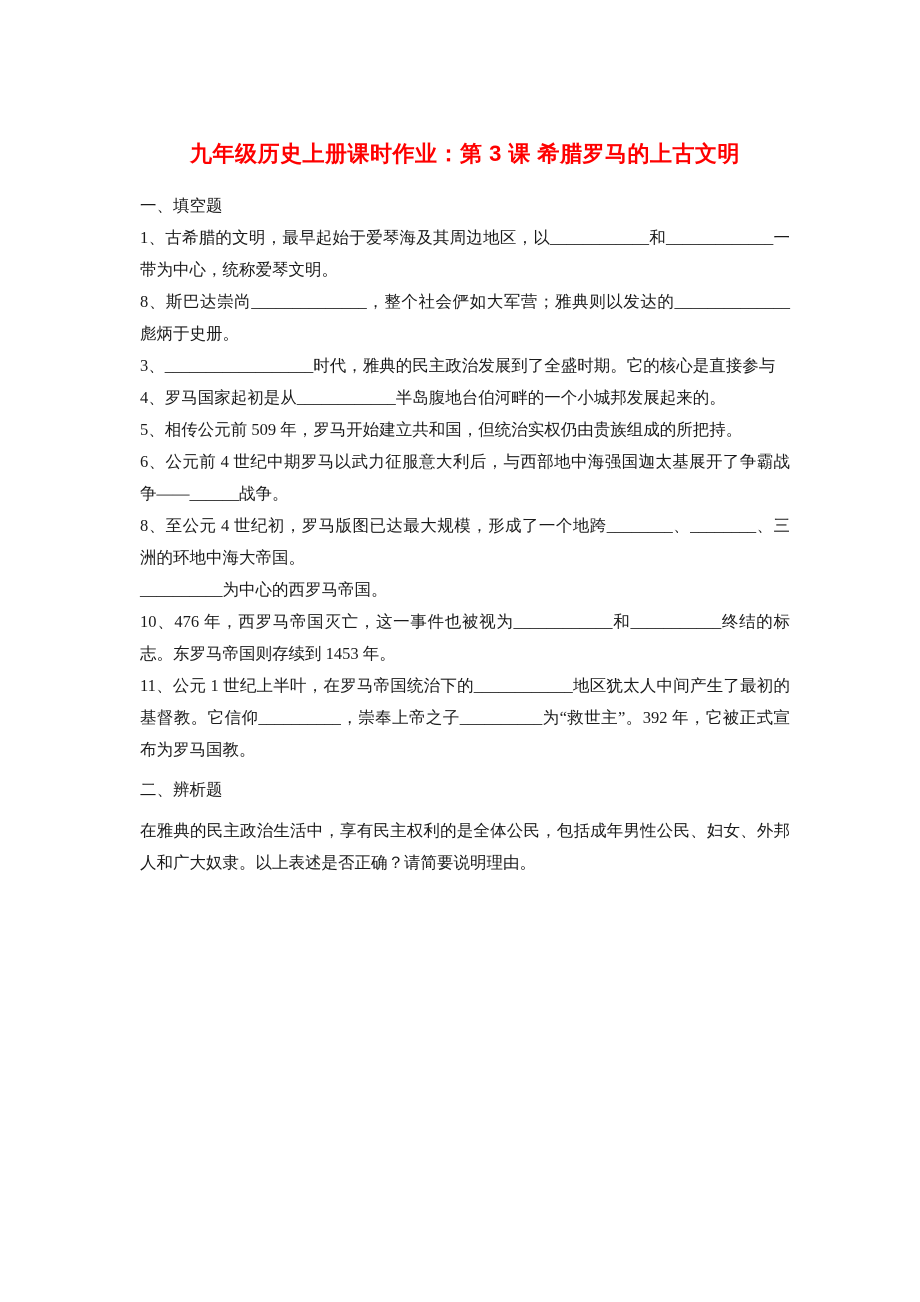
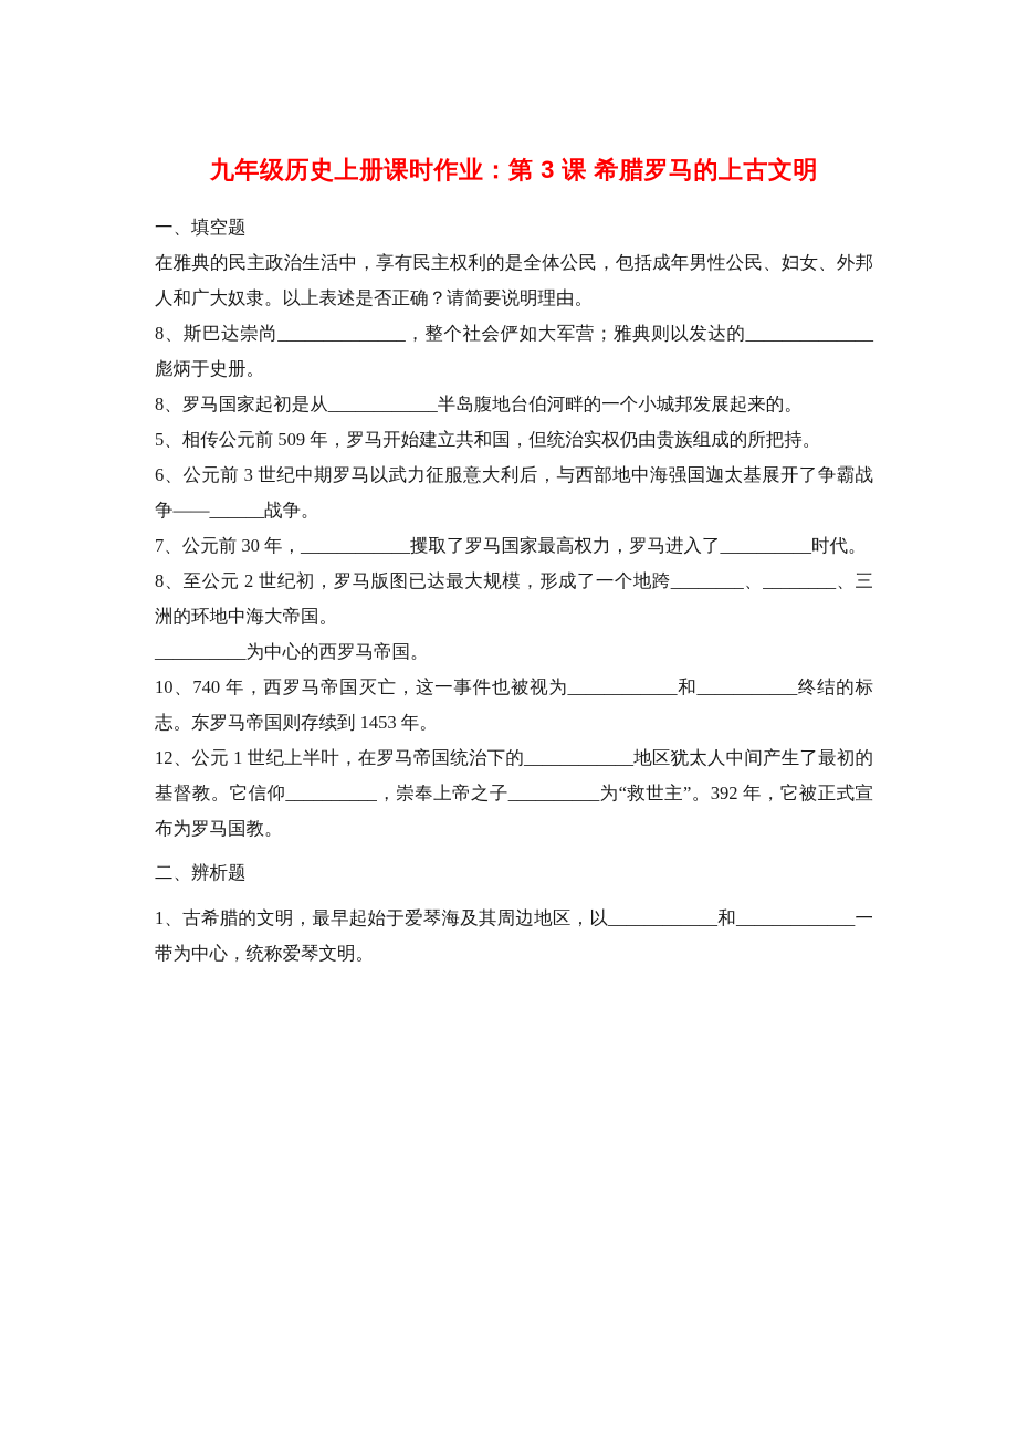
  九年级历史上册课时作业：第 3 课 希腊罗马的上古文明
  一、填空题
- 1、古希腊的文明，最早起始于爱琴海及其周边地区，以____________和_____________一带为中心，统称爱琴文明。
+ 在雅典的民主政治生活中，享有民主权利的是全体公民，包括成年男性公民、妇女、外邦人和广大奴隶。以上表述是否正确？请简要说明理由。
  8、斯巴达崇尚______________，整个社会俨如大军营；雅典则以发达的______________彪炳于史册。
- 3、__________________时代，雅典的民主政治发展到了全盛时期。它的核心是直接参与
- 4、罗马国家起初是从____________半岛腹地台伯河畔的一个小城邦发展起来的。
+ 8、罗马国家起初是从____________半岛腹地台伯河畔的一个小城邦发展起来的。
  5、相传公元前 509 年，罗马开始建立共和国，但统治实权仍由贵族组成的所把持。
- 6、公元前 4 世纪中期罗马以武力征服意大利后，与西部地中海强国迦太基展开了争霸战争——______战争。
+ 6、公元前 3 世纪中期罗马以武力征服意大利后，与西部地中海强国迦太基展开了争霸战争——______战争。
+ 7、公元前 30 年，____________攫取了罗马国家最高权力，罗马进入了__________时代。
- 8、至公元 4 世纪初，罗马版图已达最大规模，形成了一个地跨________、________、三洲的环地中海大帝国。
+ 8、至公元 2 世纪初，罗马版图已达最大规模，形成了一个地跨________、________、三洲的环地中海大帝国。
  __________为中心的西罗马帝国。
- 10、476 年，西罗马帝国灭亡，这一事件也被视为____________和___________终结的标志。东罗马帝国则存续到 1453 年。
+ 10、740 年，西罗马帝国灭亡，这一事件也被视为____________和___________终结的标志。东罗马帝国则存续到 1453 年。
- 11、公元 1 世纪上半叶，在罗马帝国统治下的____________地区犹太人中间产生了最初的基督教。它信仰__________，崇奉上帝之子__________为“救世主”。392 年，它被正式宣布为罗马国教。
+ 12、公元 1 世纪上半叶，在罗马帝国统治下的____________地区犹太人中间产生了最初的基督教。它信仰__________，崇奉上帝之子__________为“救世主”。392 年，它被正式宣布为罗马国教。
  二、辨析题
- 在雅典的民主政治生活中，享有民主权利的是全体公民，包括成年男性公民、妇女、外邦人和广大奴隶。以上表述是否正确？请简要说明理由。
+ 1、古希腊的文明，最早起始于爱琴海及其周边地区，以____________和_____________一带为中心，统称爱琴文明。
